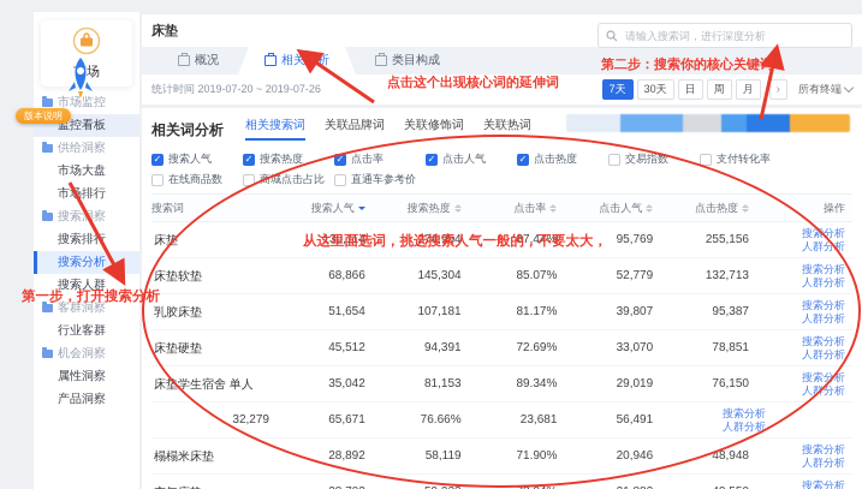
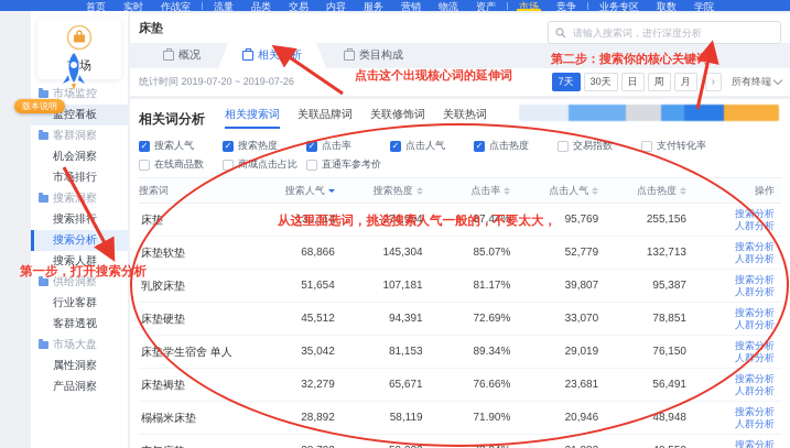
+ 首页
+ 实时
+ 作战室
+ 流量
+ 品类
+ 交易
+ 内容
+ 服务
+ 营销
+ 物流
+ 资产
+ 市场
+ 竞争
+ 业务专区
+ 取数
+ 学院
  版本说明
  市场监控
  监控看板
- 供给洞察
+ 客群洞察
- 市场大盘
+ 机会洞察
  市排行
  搜索察
  搜索排
  搜索分析
  搜索人群
- 客群洞察
+ 供给洞察
  行业客群
+ 客群透视
- 机会洞察
+ 市场大盘
  属性洞察
  产品洞察
  床垫
  请输入搜索词，进行深度分析
  概况
  相关析
  类目构成
  统计时间 2019-07-20 ~ 2019-07-26
  7天
  30天
  日
  周
  月
  ›
  所有终端
  相关词分析
  相关搜索词
  关联品牌词
  关联修饰词
  关联热词
  ✓
  搜索人气
  ✓
  搜索热度
  ✓
  点击率
  ✓
  点击人气
  ✓
  点击热度
  交易指数
  支付转化率
  在线商品数
  商城点击占比
  直通车参考价
  搜索词
  搜索人气
  搜索热度
  点击率
  点击人气
  点击热度
  操作
  床垫
  130,114
  274,954
  87.44%
  95,769
  255,156
  搜索分析
  人群分析
  床垫软垫
  68,866
  145,304
  85.07%
  52,779
  132,713
  搜索分析
  人群分析
  乳胶床垫
  51,654
  107,181
  81.17%
  39,807
  95,387
  搜索分析
  人群分析
  床垫硬垫
  45,512
  94,391
  72.69%
  33,070
  78,851
  搜索分析
  人群分析
  床垫学生宿舍 单人
  35,042
  81,153
  89.34%
  29,019
  76,150
  搜索分析
  人群分析
+ 床垫褥垫
  32,279
  65,671
  76.66%
  23,681
  56,491
  搜索分析
  人群分析
  榻榻米床垫
  28,892
  58,119
  71.90%
  20,946
  48,948
  搜索分析
  人群分析
  搜索分析
  第二步：搜索你的核心关键词
  点击这个出现核心词的延伸词
  从这里面选词，挑选搜索人气一般的，不要太大，
  第一步，打开搜索分析
